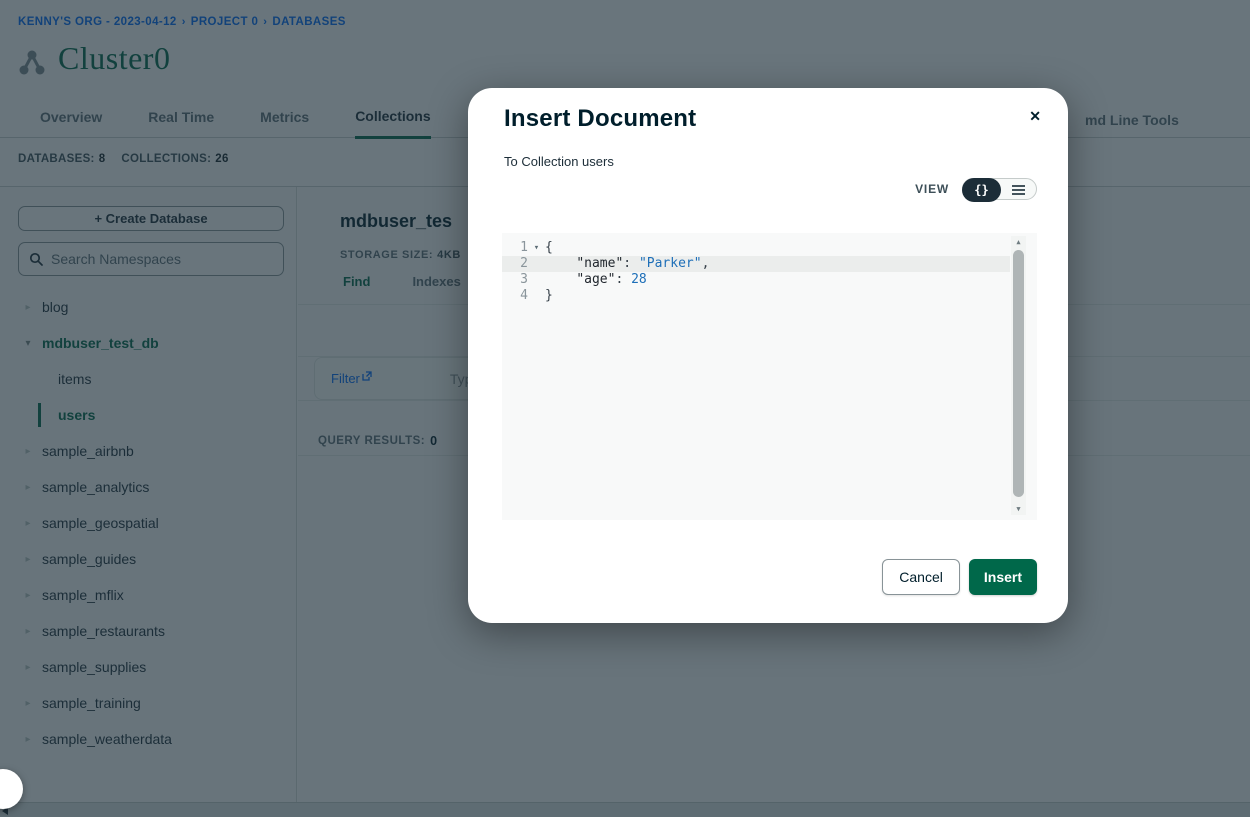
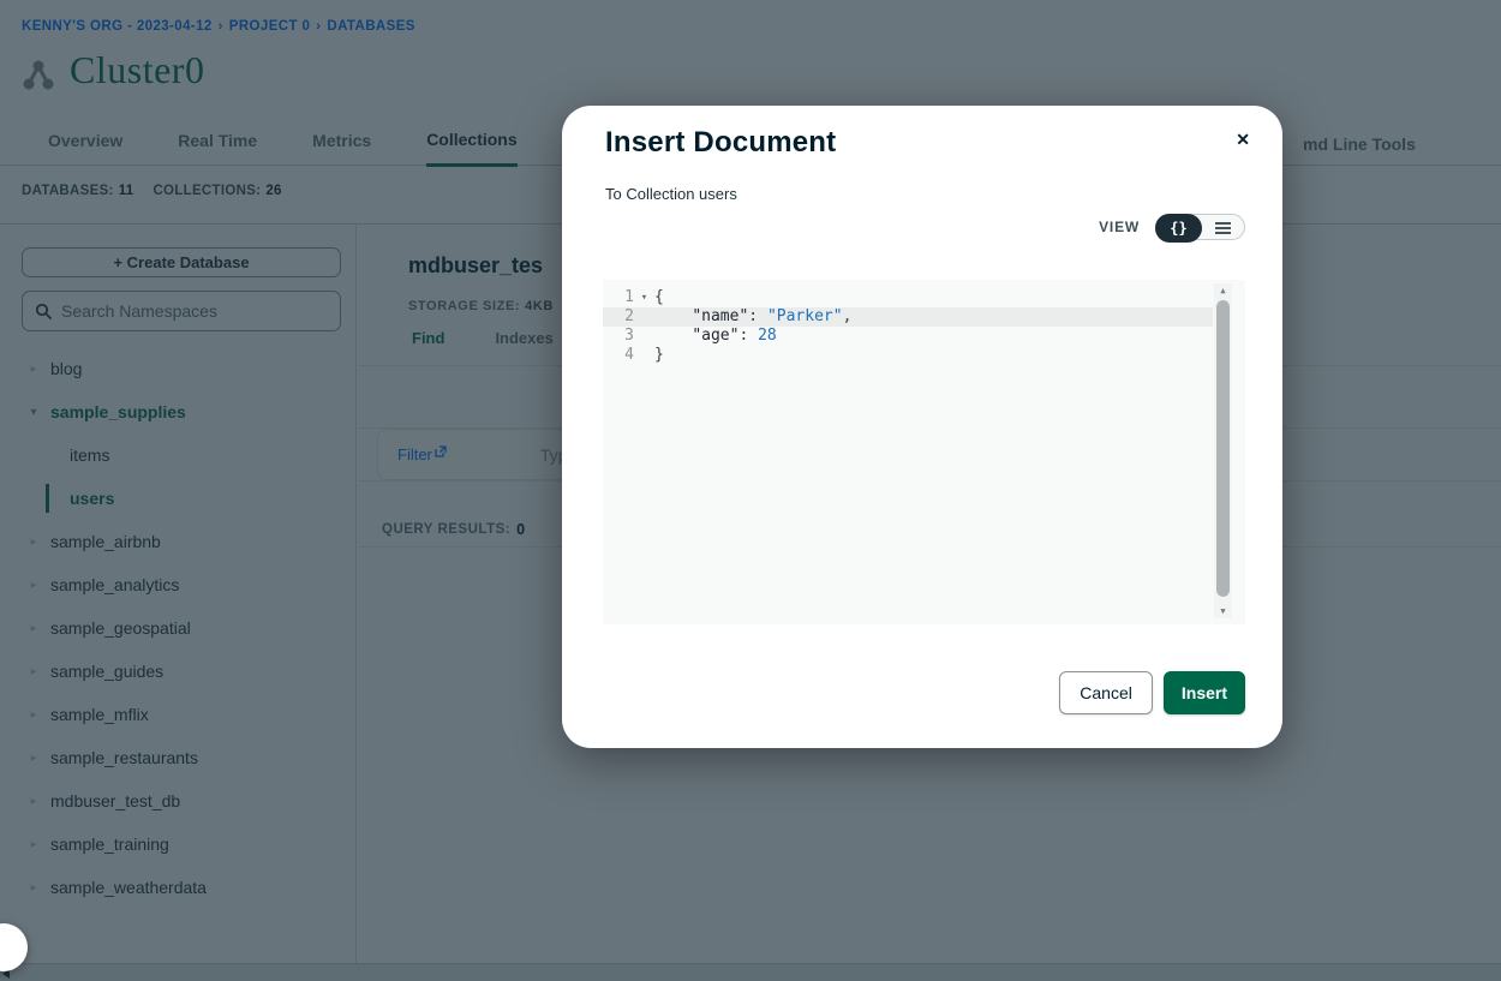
  KENNY'S ORG - 2023-04-12
  ›
  PROJECT 0
  ›
  DATABASES
  Cluster0
  Overview
  Real Time
  Metrics
  Collections
  md Line Tools
  DATABASES:
- 8
+ 11
  COLLECTIONS:
  26
  + Create Database
  Search Namespaces
  blog
  ▾
- mdbuser_test_db
+ sample_supplies
  items
  users
  sample_airbnb
  sample_analytics
  sample_geospatial
  sample_guides
  sample_mflix
  sample_restaurants
- sample_supplies
+ mdbuser_test_db
  sample_training
  sample_weatherdata
  mdbuser_tes
  STORAGE SIZE:
  4KB
  Find
  Indexes
  Filter
  QUERY RESULTS:
  0
  ✕
  Insert Document
  To Collection users
  VIEW
  {}
  1
  ▾
  {
  2
  "name": "Parker",
  3
  "age": 28
  4
  }
  ▲
  ▼
  Cancel
  Insert
